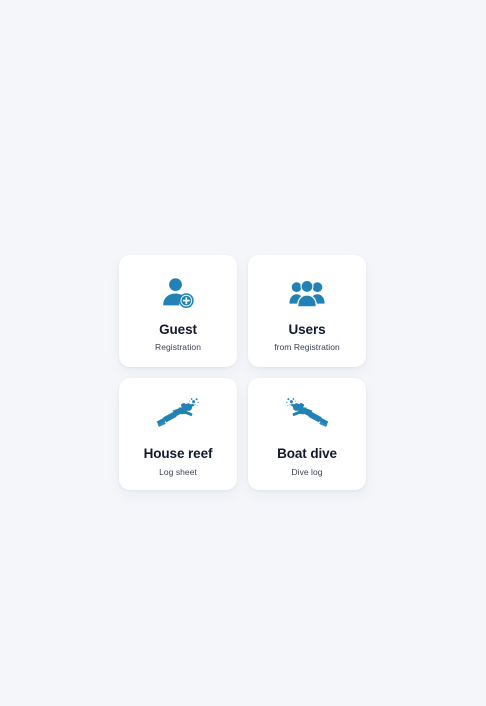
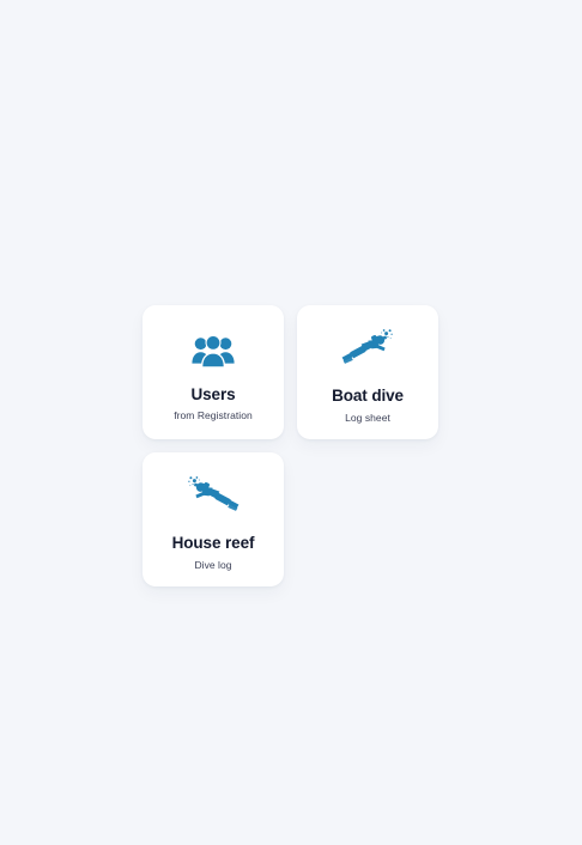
- Guest
- Registration
  Users
  from Registration
- House reef
+ Boat dive
  Log sheet
- Boat dive
+ House reef
  Dive log
